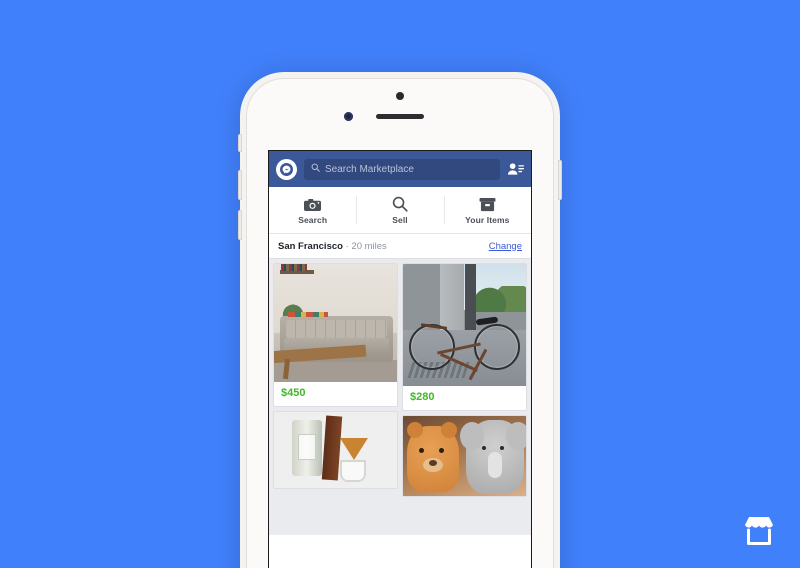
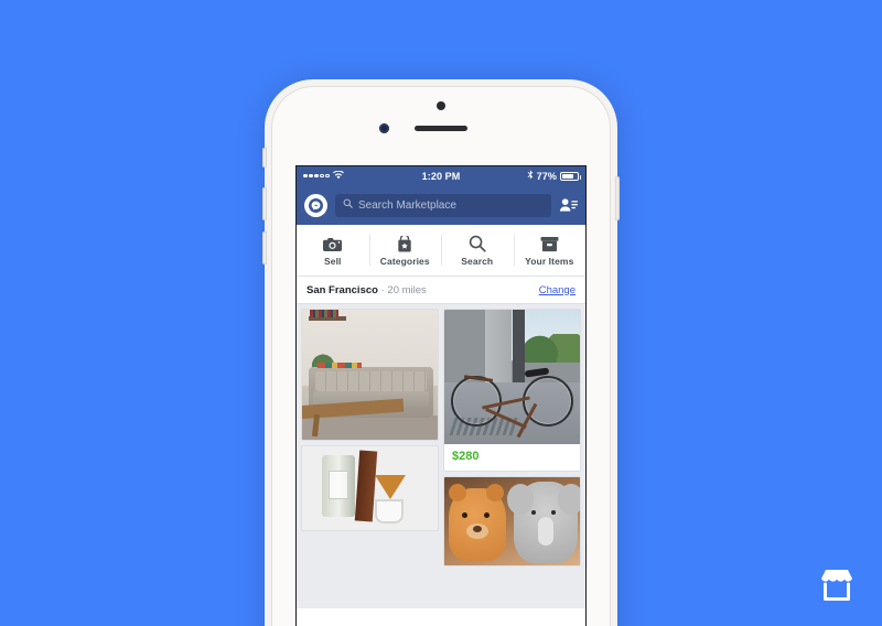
+ 1:20 PM
+ 77%
  Search Marketplace
- Search
+ Sell
+ Categories
- Sell
+ Search
  Your Items
  San Francisco · 20 miles
  Change
- $450
  $280
